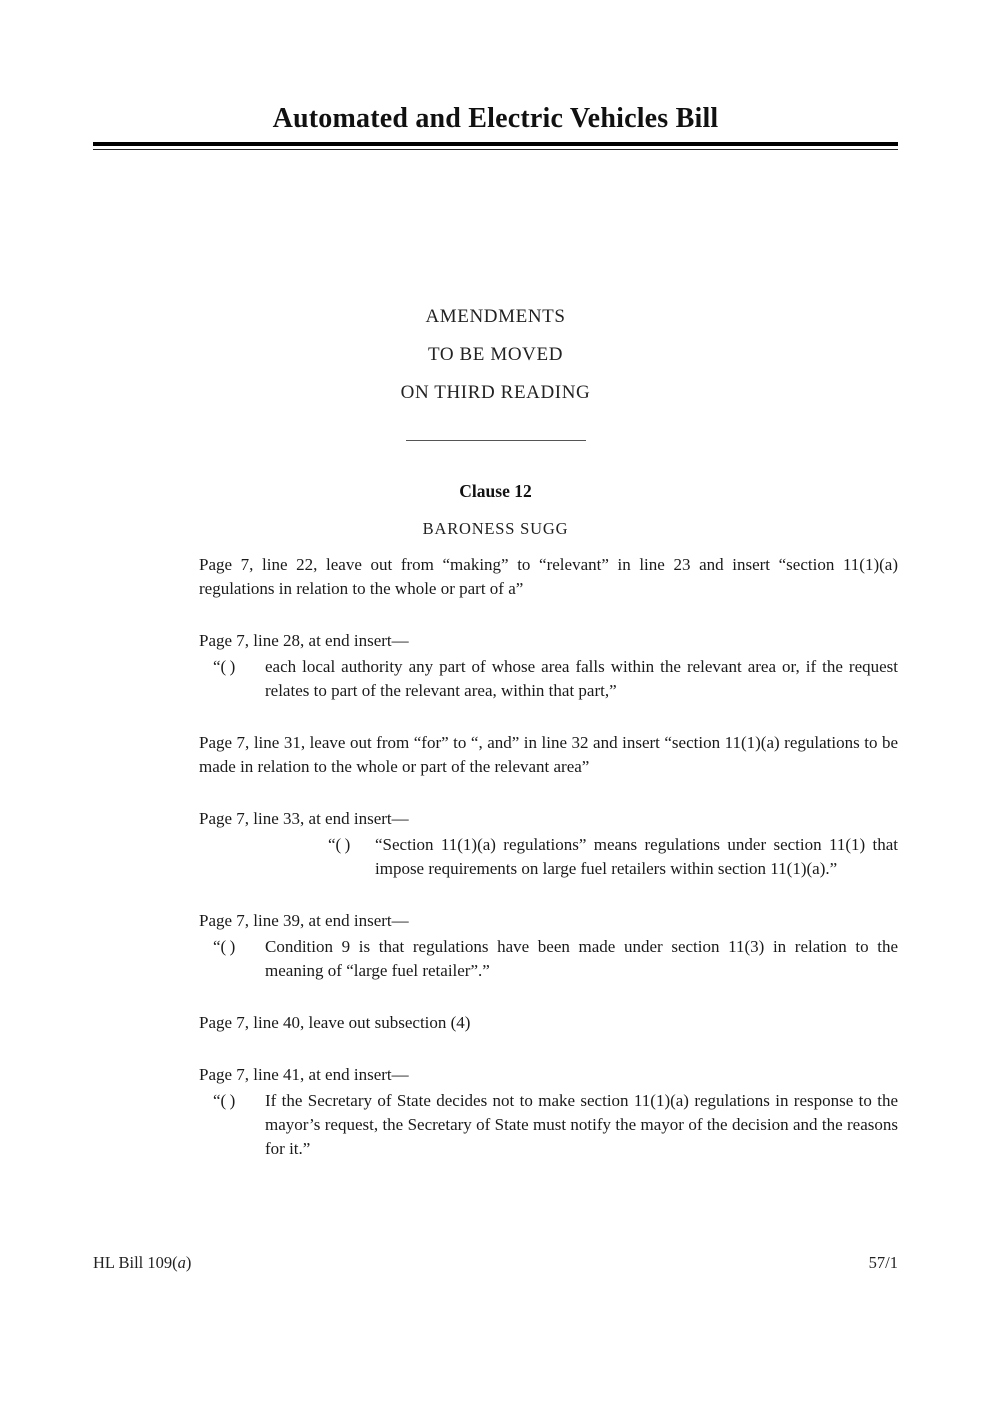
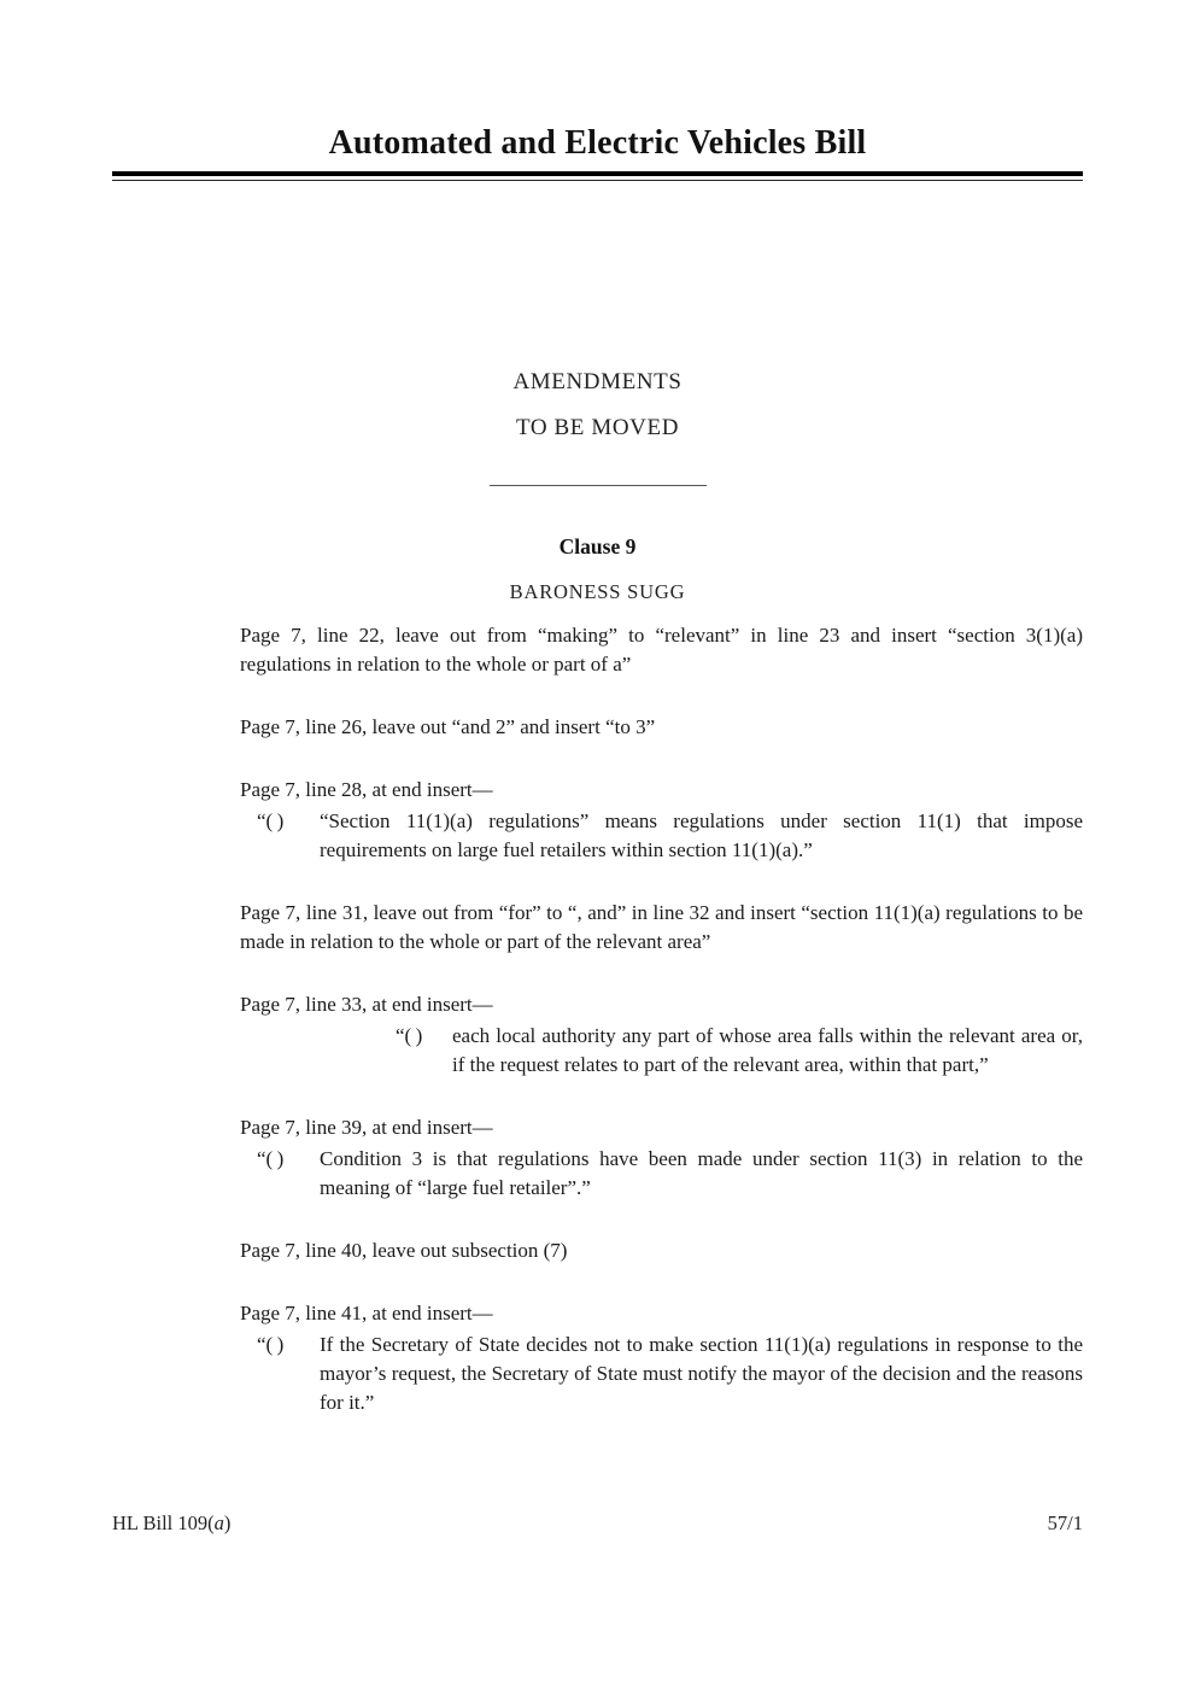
  Automated and Electric Vehicles Bill
  AMENDMENTS
  TO BE MOVED
- ON THIRD READING
- Clause 12
+ Clause 9
  BARONESS SUGG
- Page 7, line 22, leave out from “making” to “relevant” in line 23 and insert “section 11(1)(a) regulations in relation to the whole or part of a”
+ Page 7, line 22, leave out from “making” to “relevant” in line 23 and insert “section 3(1)(a) regulations in relation to the whole or part of a”
+ Page 7, line 26, leave out “and 2” and insert “to 3”
  Page 7, line 28, at end insert—
  “( )
- each local authority any part of whose area falls within the relevant area or, if the request relates to part of the relevant area, within that part,”
+ “Section 11(1)(a) regulations” means regulations under section 11(1) that impose requirements on large fuel retailers within section 11(1)(a).”
  Page 7, line 31, leave out from “for” to “, and” in line 32 and insert “section 11(1)(a) regulations to be made in relation to the whole or part of the relevant area”
  Page 7, line 33, at end insert—
  “( )
- “Section 11(1)(a) regulations” means regulations under section 11(1) that impose requirements on large fuel retailers within section 11(1)(a).”
+ each local authority any part of whose area falls within the relevant area or, if the request relates to part of the relevant area, within that part,”
  Page 7, line 39, at end insert—
  “( )
- Condition 9 is that regulations have been made under section 11(3) in relation to the meaning of “large fuel retailer”.”
+ Condition 3 is that regulations have been made under section 11(3) in relation to the meaning of “large fuel retailer”.”
- Page 7, line 40, leave out subsection (4)
+ Page 7, line 40, leave out subsection (7)
  Page 7, line 41, at end insert—
  “( )
  If the Secretary of State decides not to make section 11(1)(a) regulations in response to the mayor’s request, the Secretary of State must notify the mayor of the decision and the reasons for it.”
  HL Bill 109(a)
  57/1
